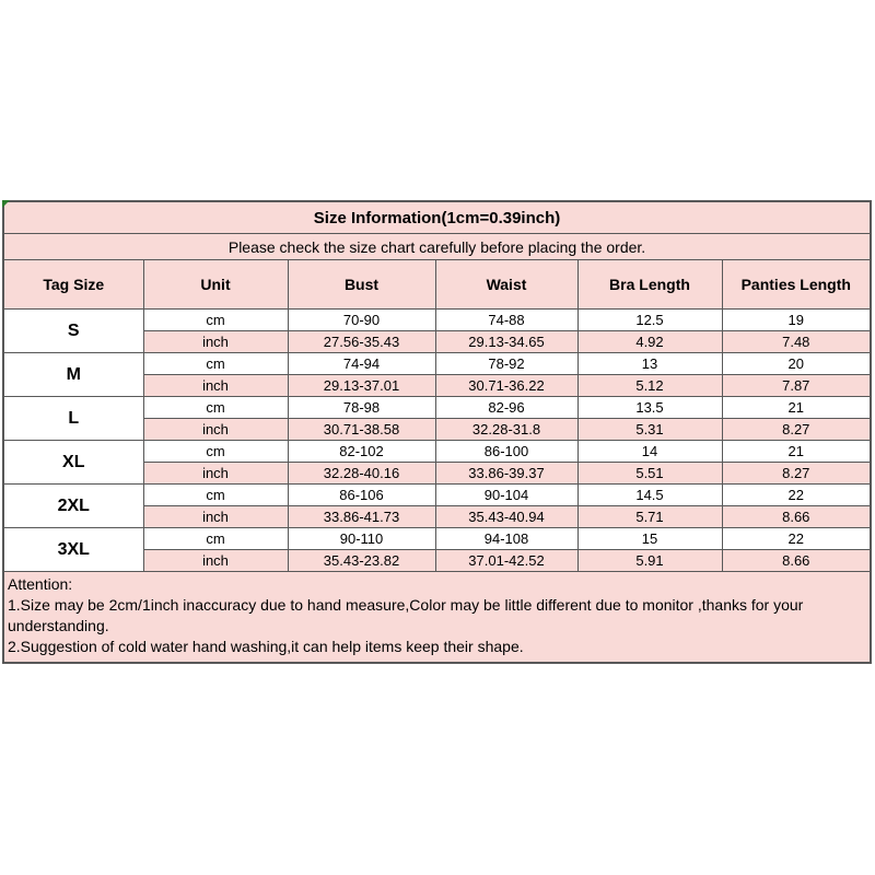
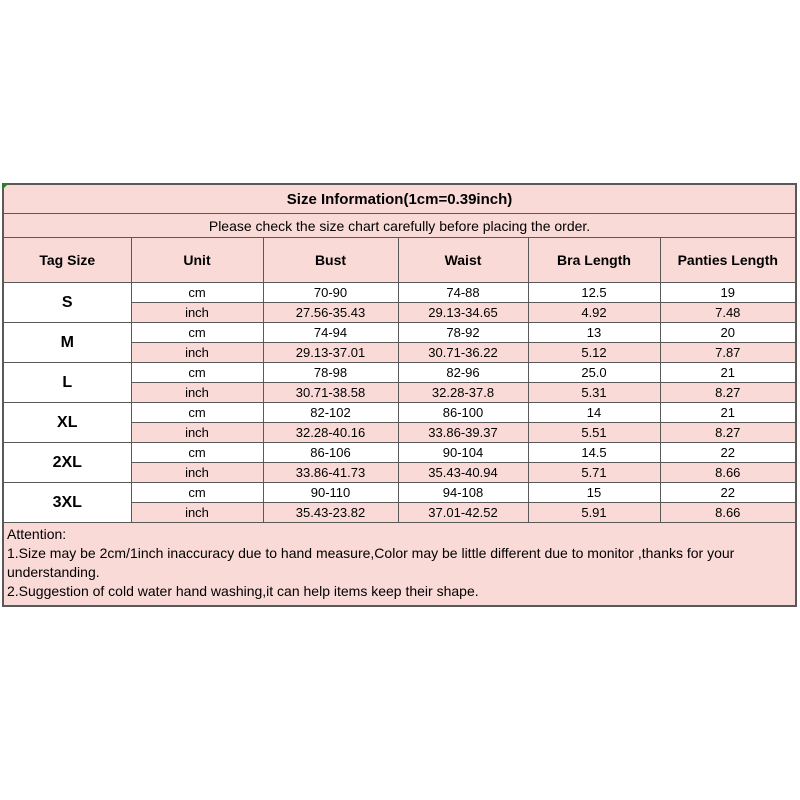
  Size Information(1cm=0.39inch)
  Please check the size chart carefully before placing the order.
  Tag Size	Unit	Bust	Waist	Bra Length	Panties Length
  S	cm	70-90	74-88	12.5	19
  inch	27.56-35.43	29.13-34.65	4.92	7.48
  M	cm	74-94	78-92	13	20
  inch	29.13-37.01	30.71-36.22	5.12	7.87
- L	cm	78-98	82-96	13.5	21
+ L	cm	78-98	82-96	25.0	21
- inch	30.71-38.58	32.28-31.8	5.31	8.27
+ inch	30.71-38.58	32.28-37.8	5.31	8.27
  XL	cm	82-102	86-100	14	21
  inch	32.28-40.16	33.86-39.37	5.51	8.27
  2XL	cm	86-106	90-104	14.5	22
  inch	33.86-41.73	35.43-40.94	5.71	8.66
  3XL	cm	90-110	94-108	15	22
  inch	35.43-23.82	37.01-42.52	5.91	8.66
  Attention: 1.Size may be 2cm/1inch inaccuracy due to hand measure,Color may be little different due to monitor ,thanks for your understanding. 2.Suggestion of cold water hand washing,it can help items keep their shape.
